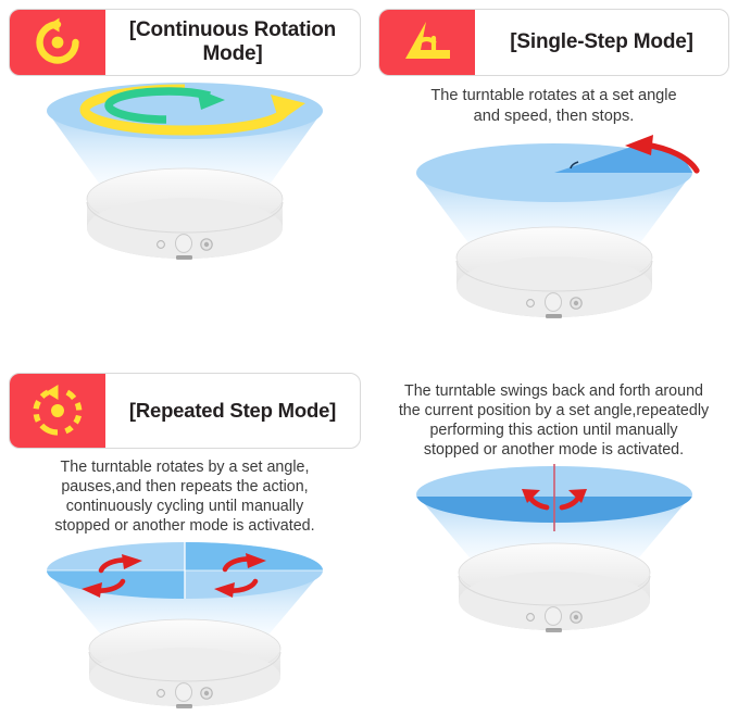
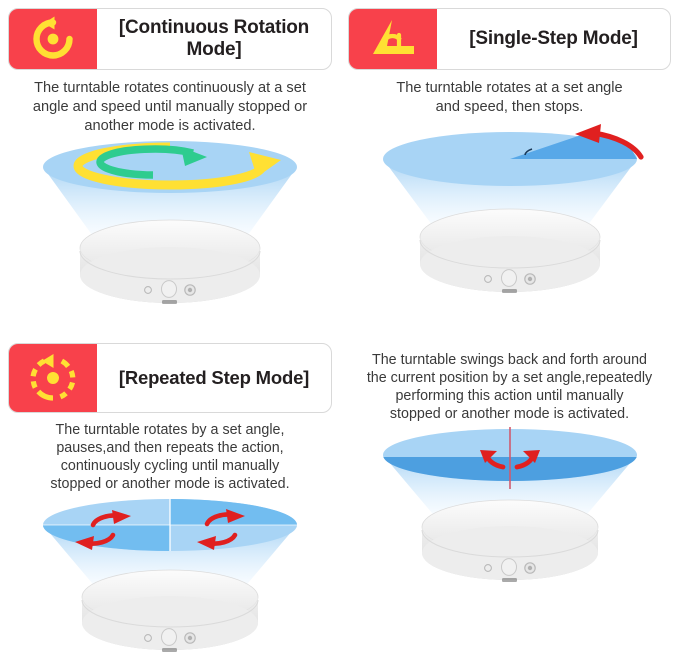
  [Continuous Rotation Mode]
+ The turntable rotates continuously at a set
+ angle and speed until manually stopped or
+ another mode is activated.
  [Single-Step Mode]
  The turntable rotates at a set angle
  and speed, then stops.
  [Repeated Step Mode]
  The turntable rotates by a set angle,
  pauses,and then repeats the action,
  continuously cycling until manually
  stopped or another mode is activated.
  The turntable swings back and forth around
  the current position by a set angle,repeatedly
  performing this action until manually
  stopped or another mode is activated.
